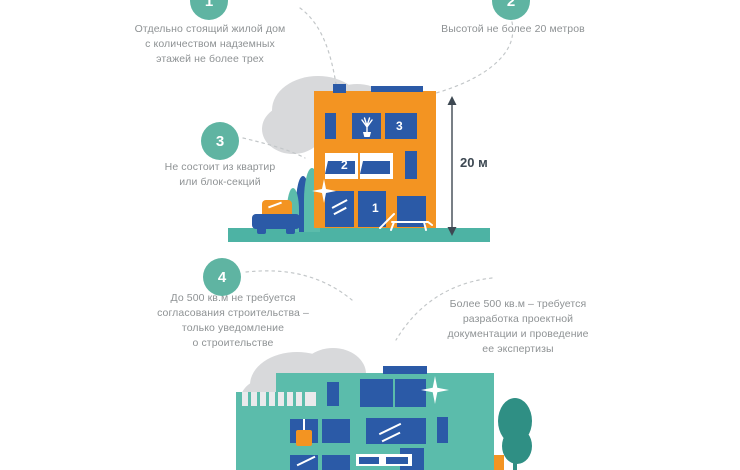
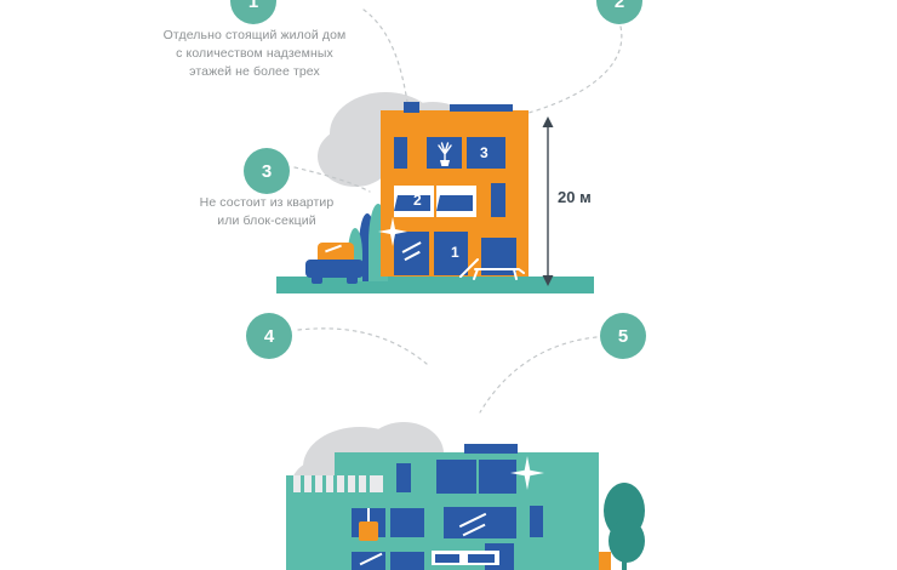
  3
  2
  1
  20 м
  1
  2
  3
  4
+ 5
  Отдельно стоящий жилой дом
  с количеством надземных
  этажей не более трех
- Высотой не более 20 метров
  Не состоит из квартир
  или блок-секций
- До 500 кв.м не требуется
- согласования строительства –
- только уведомление
- о строительстве
- Более 500 кв.м – требуется
- разработка проектной
- документации и проведение
- ее экспертизы
